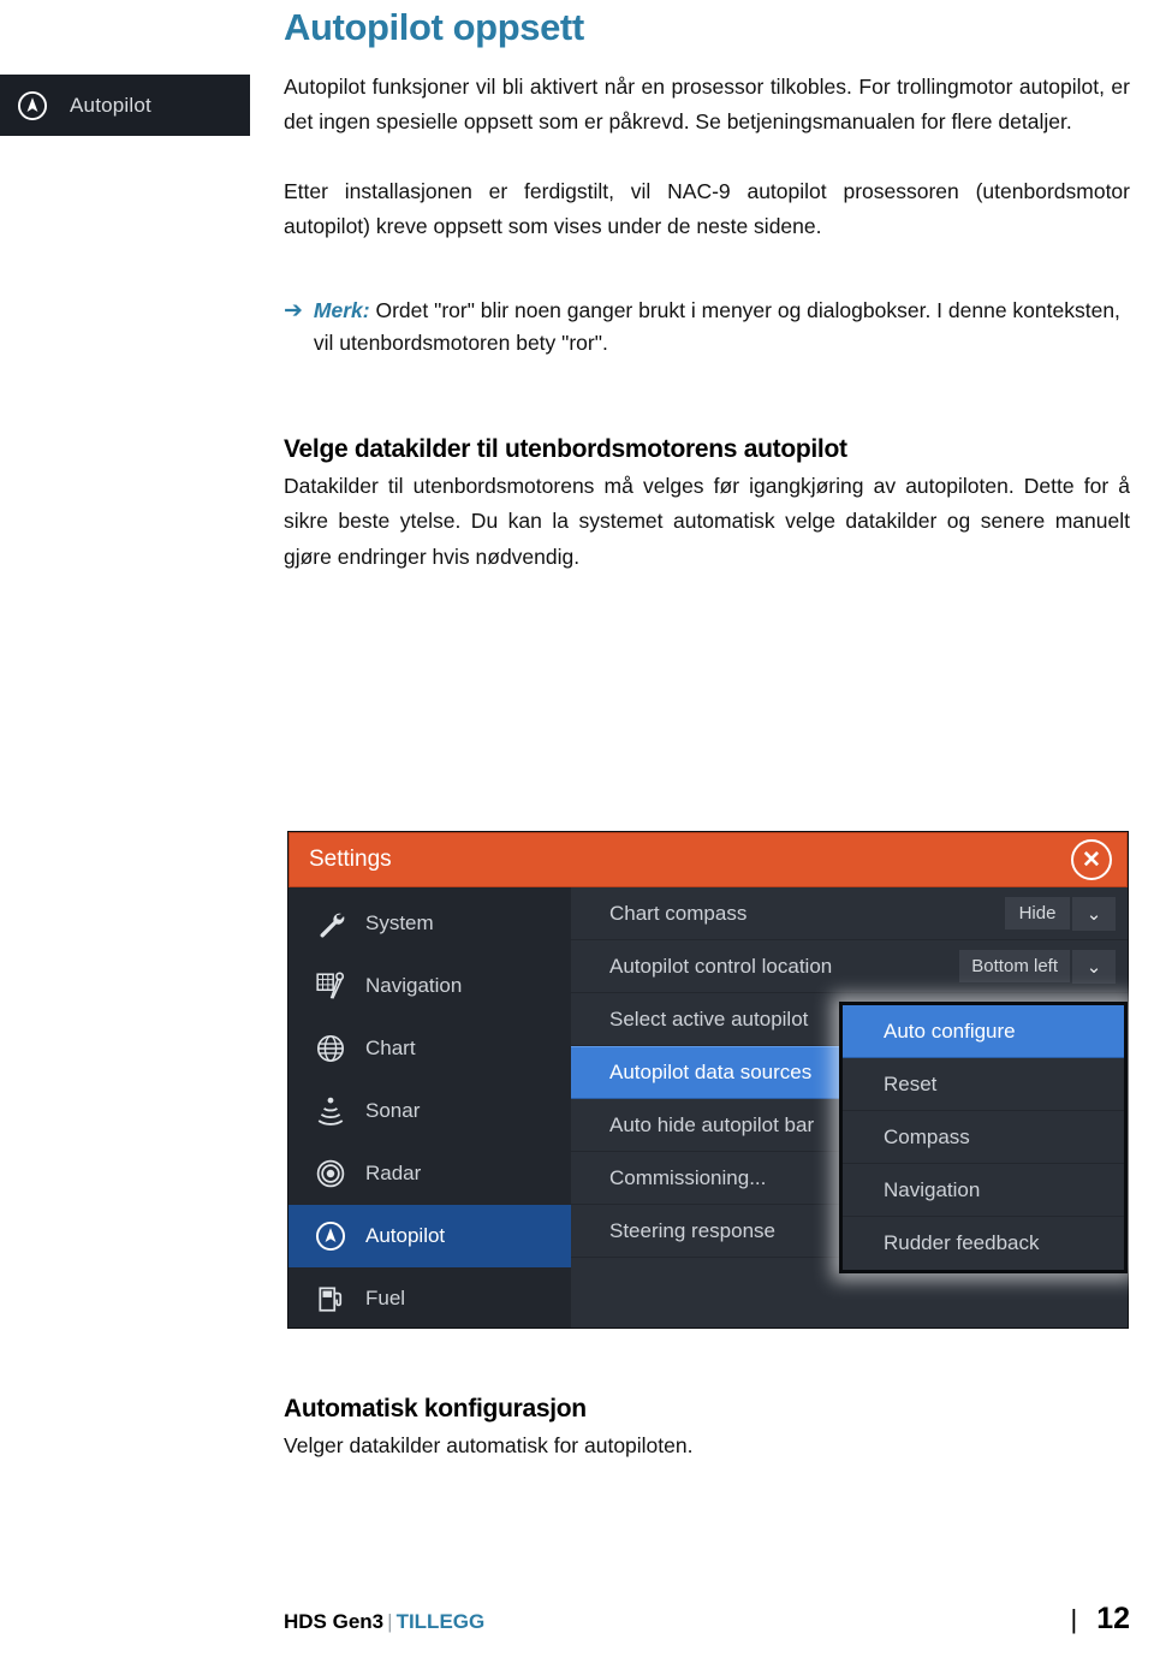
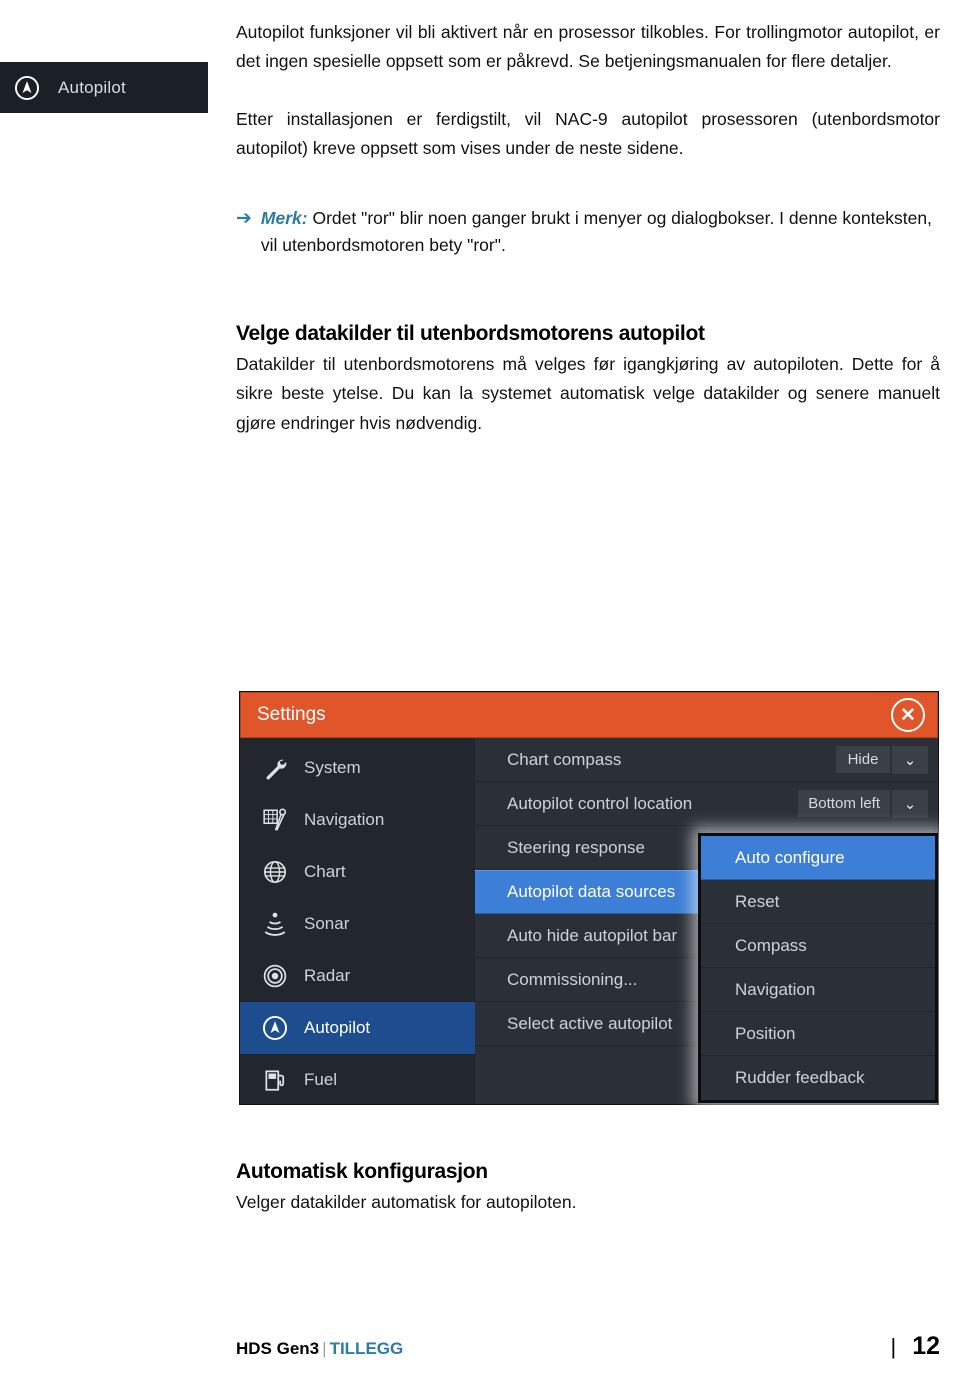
  Autopilot
- Autopilot oppsett
  Autopilot funksjoner vil bli aktivert når en prosessor tilkobles. For trollingmotor autopilot, er det ingen spesielle oppsett som er påkrevd. Se betjeningsmanualen for flere detaljer.
  Etter installasjonen er ferdigstilt, vil NAC-9 autopilot prosessoren (utenbordsmotor autopilot) kreve oppsett som vises under de neste sidene.
  ➔
  Merk: Ordet "ror" blir noen ganger brukt i menyer og dialogbokser. I denne konteksten, vil utenbordsmotoren bety "ror".
  Velge datakilder til utenbordsmotorens autopilot
  Datakilder til utenbordsmotorens må velges før igangkjøring av autopiloten. Dette for å sikre beste ytelse. Du kan la systemet automatisk velge datakilder og senere manuelt gjøre endringer hvis nødvendig.
  Settings
  ✕
  System
  Navigation
  Chart
  Sonar
  Radar
  Autopilot
  Fuel
  Chart compass
  Hide
  ⌄
  Autopilot control location
  Bottom left
  ⌄
- Select active autopilot
+ Steering response
  Autopilot data sources
  Auto hide autopilot bar
  Commissioning...
- Steering response
+ Select active autopilot
  Auto configure
  Reset
  Compass
  Navigation
+ Position
  Rudder feedback
  Automatisk konfigurasjon
  Velger datakilder automatisk for autopiloten.
  HDS Gen3 | TILLEGG
  |
  12
